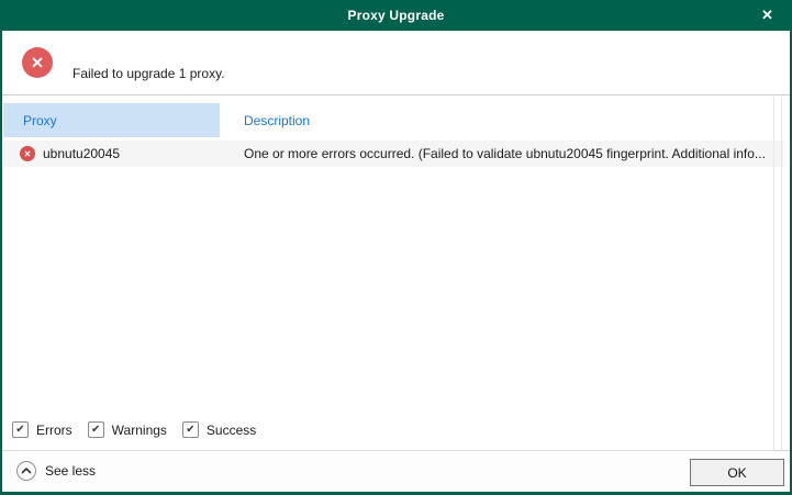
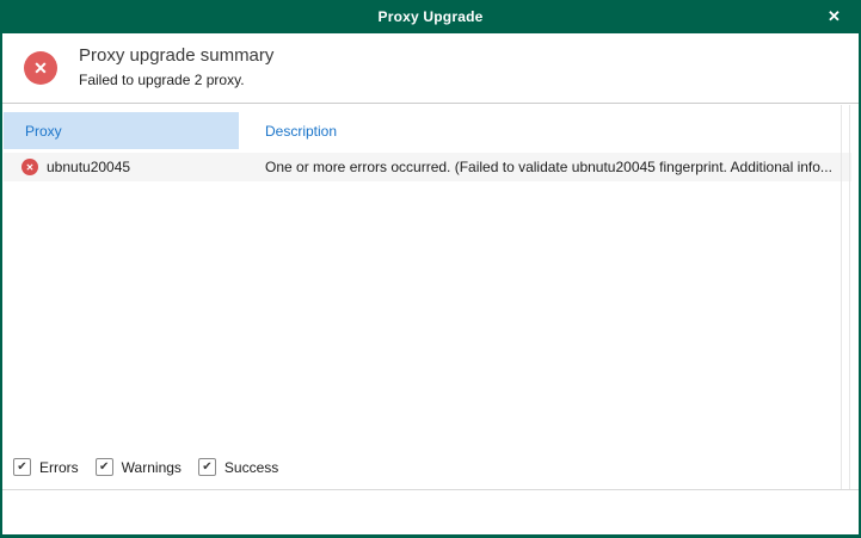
  Proxy Upgrade
  ✕
  ✕
+ Proxy upgrade summary
- Failed to upgrade 1 proxy.
+ Failed to upgrade 2 proxy.
  Proxy
  Description
  ✕
  ubnutu20045
  One or more errors occurred. (Failed to validate ubnutu20045 fingerprint. Additional info...
  ✔
  Errors
  ✔
  Warnings
  ✔
  Success
- See less
- OK
